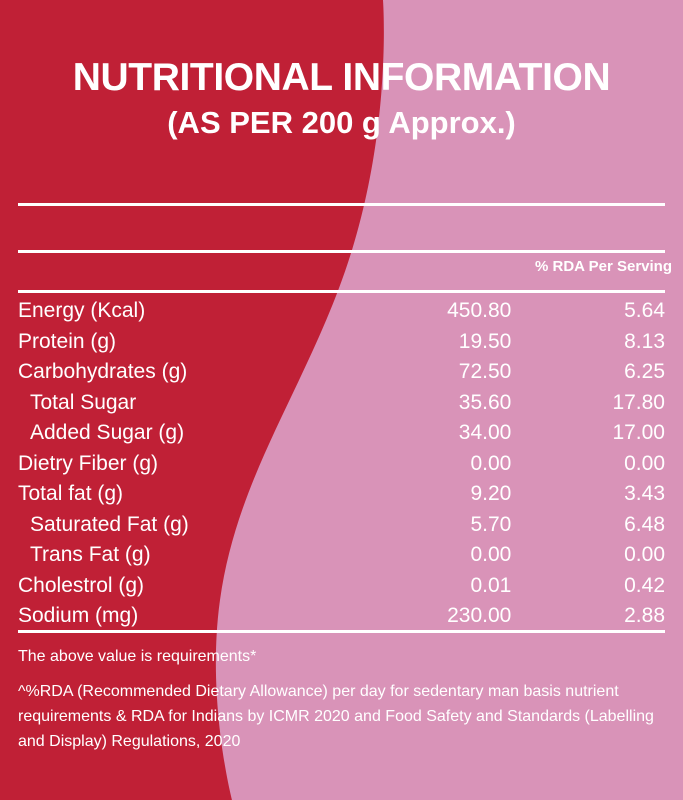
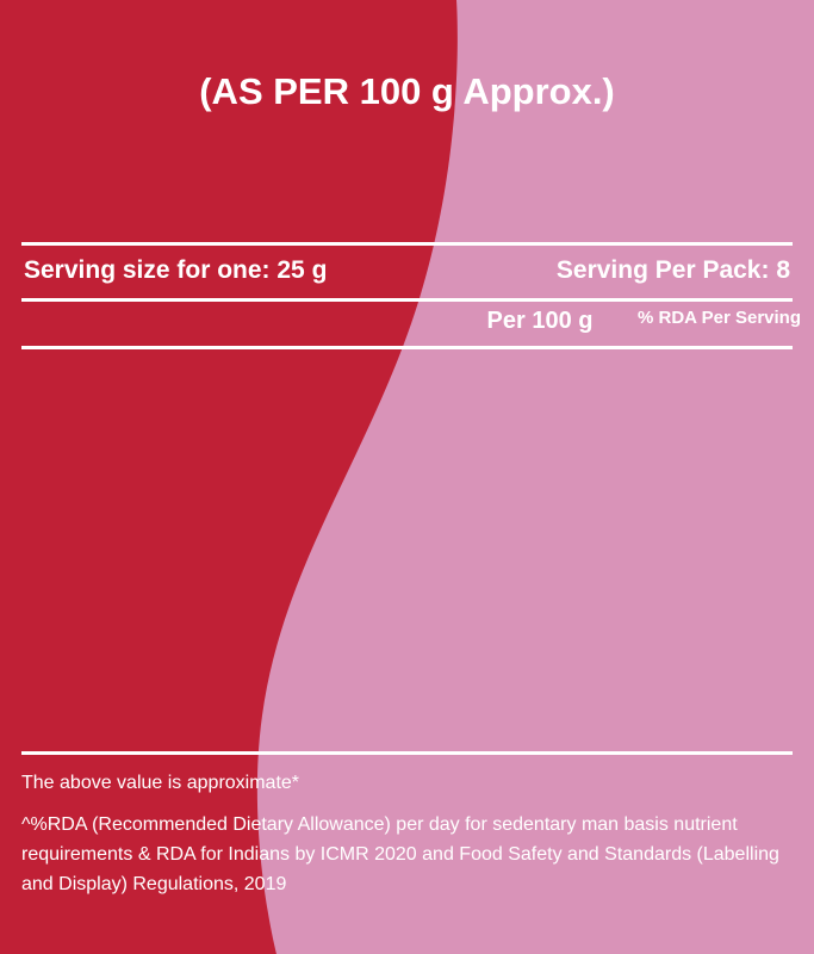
- NUTRITIONAL INFORMATION
- (AS PER 200 g Approx.)
+ (AS PER 100 g Approx.)
+ Serving size for one: 25 g
+ Serving Per Pack: 8
+ Per 100 g
  % RDA Per Serving
- Energy (Kcal)	450.80	5.64
- Protein (g)	19.50	8.13
- Carbohydrates (g)	72.50	6.25
- Total Sugar	35.60	17.80
- Added Sugar (g)	34.00	17.00
- Dietry Fiber (g)	0.00	0.00
- Total fat (g)	9.20	3.43
- Saturated Fat (g)	5.70	6.48
- Trans Fat (g)	0.00	0.00
- Cholestrol (g)	0.01	0.42
- Sodium (mg)	230.00	2.88
- The above value is requirements*
+ The above value is approximate*
- ^%RDA (Recommended Dietary Allowance) per day for sedentary man basis nutrient requirements & RDA for Indians by ICMR 2020 and Food Safety and Standards (Labelling and Display) Regulations, 2020
+ ^%RDA (Recommended Dietary Allowance) per day for sedentary man basis nutrient requirements & RDA for Indians by ICMR 2020 and Food Safety and Standards (Labelling and Display) Regulations, 2019
